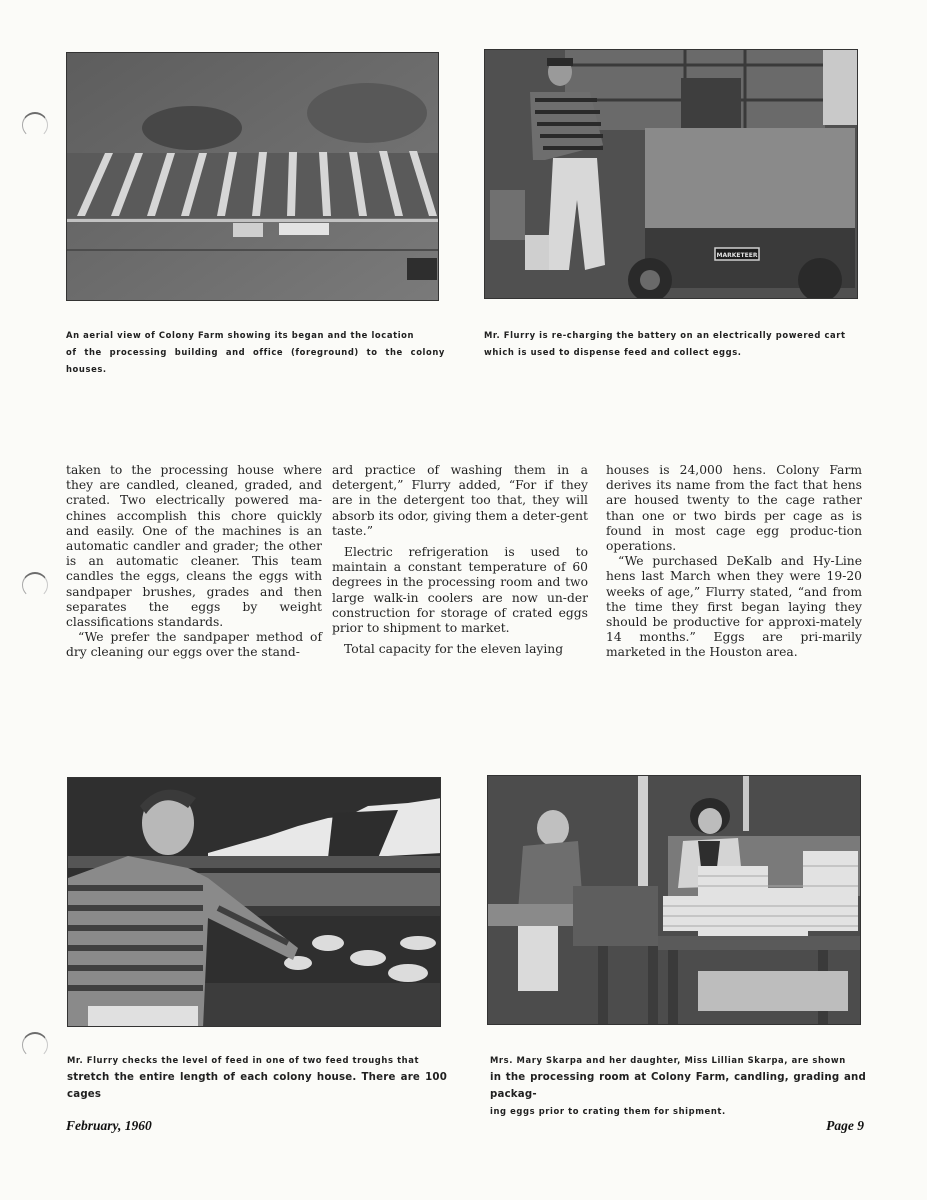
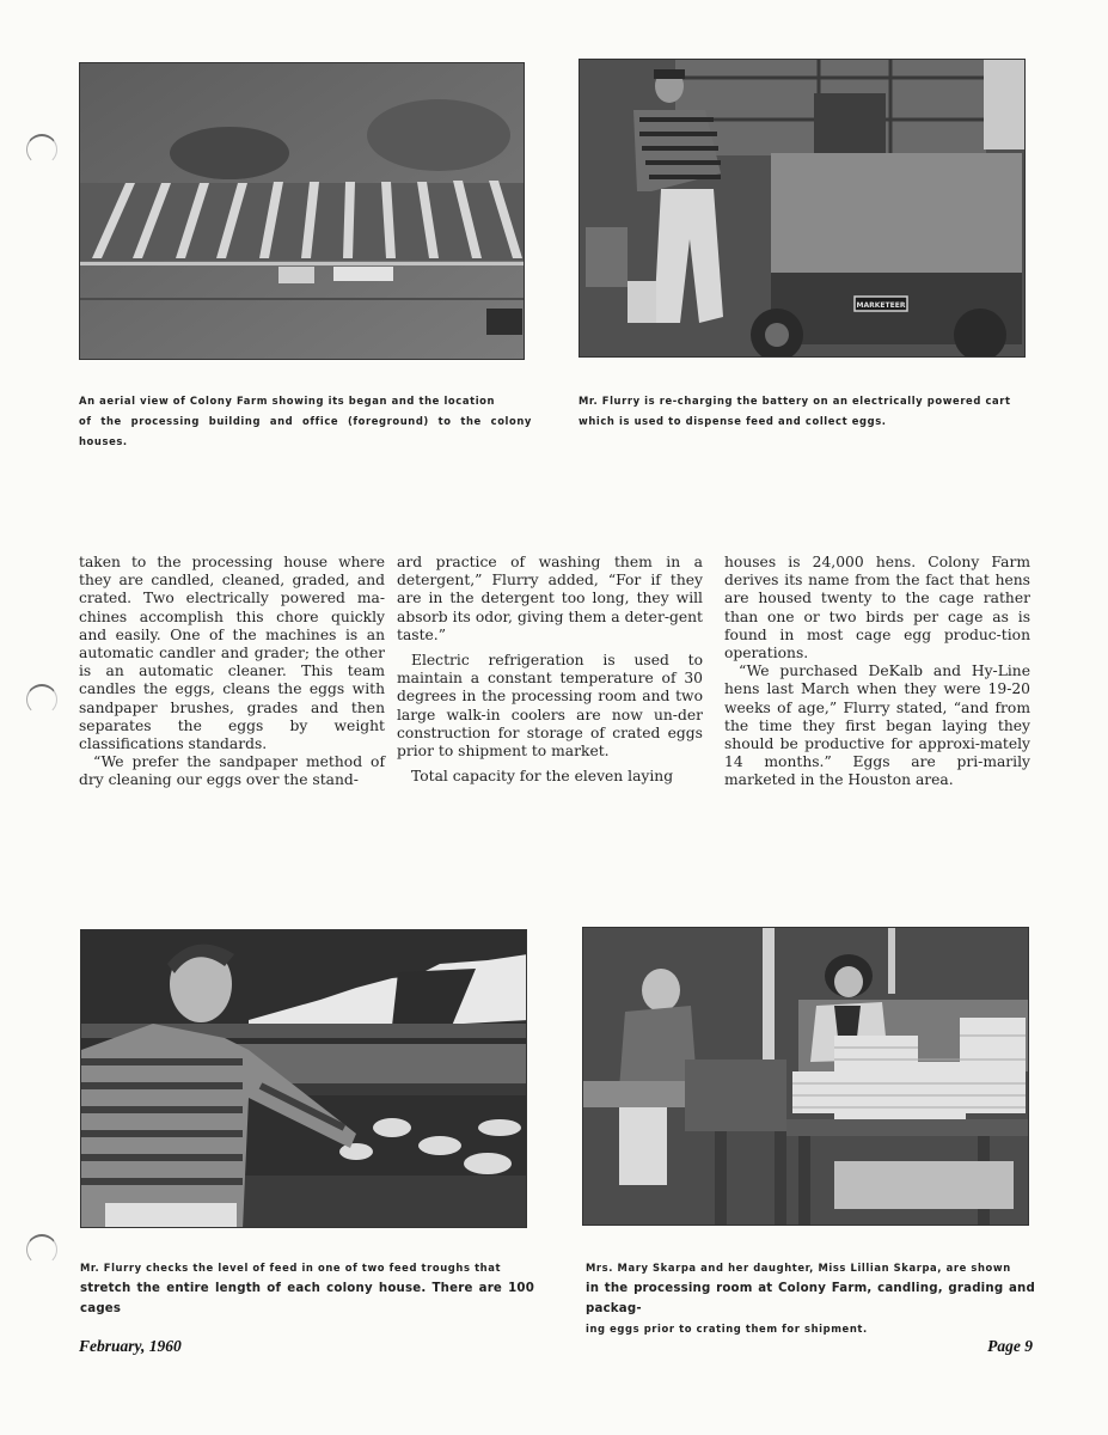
  An aerial view of Colony Farm showing its began and the location
  of the processing building and office (foreground) to the colony houses.
  Mr. Flurry is re-charging the battery on an electrically powered cart
  which is used to dispense feed and collect eggs.
  taken to the processing house where they are candled, cleaned, graded, and crated. Two electrically powered ma-chines accomplish this chore quickly and easily. One of the machines is an automatic candler and grader; the other is an automatic cleaner. This team candles the eggs, cleans the eggs with sandpaper brushes, grades and then separates the eggs by weight classifications standards.
  “We prefer the sandpaper method of dry cleaning our eggs over the stand-
- ard practice of washing them in a detergent,” Flurry added, “For if they are in the detergent too that, they will absorb its odor, giving them a deter-gent taste.”
+ ard practice of washing them in a detergent,” Flurry added, “For if they are in the detergent too long, they will absorb its odor, giving them a deter-gent taste.”
- Electric refrigeration is used to maintain a constant temperature of 60 degrees in the processing room and two large walk-in coolers are now un-der construction for storage of crated eggs prior to shipment to market.
+ Electric refrigeration is used to maintain a constant temperature of 30 degrees in the processing room and two large walk-in coolers are now un-der construction for storage of crated eggs prior to shipment to market.
  Total capacity for the eleven laying
  houses is 24,000 hens. Colony Farm derives its name from the fact that hens are housed twenty to the cage rather than one or two birds per cage as is found in most cage egg produc-tion operations.
  “We purchased DeKalb and Hy-Line hens last March when they were 19-20 weeks of age,” Flurry stated, “and from the time they first began laying they should be productive for approxi-mately 14 months.” Eggs are pri-marily marketed in the Houston area.
  Mr. Flurry checks the level of feed in one of two feed troughs that
  stretch the entire length of each colony house. There are 100 cages
  Mrs. Mary Skarpa and her daughter, Miss Lillian Skarpa, are shown
  in the processing room at Colony Farm, candling, grading and packag-
  ing eggs prior to crating them for shipment.
  February, 1960
  Page 9
